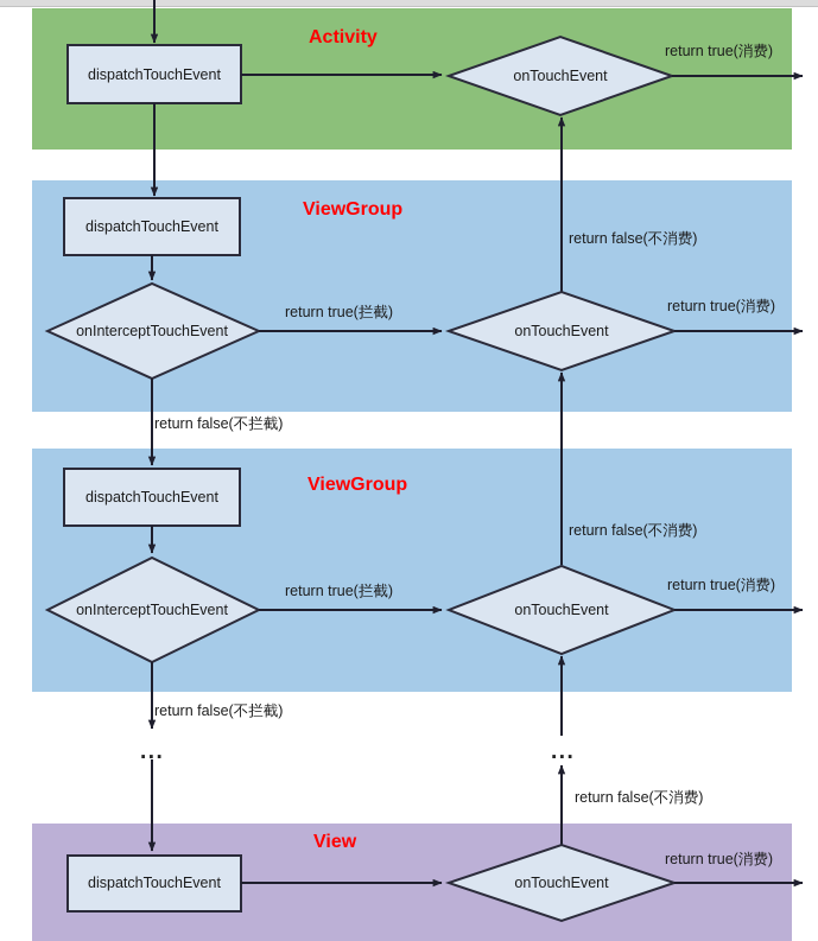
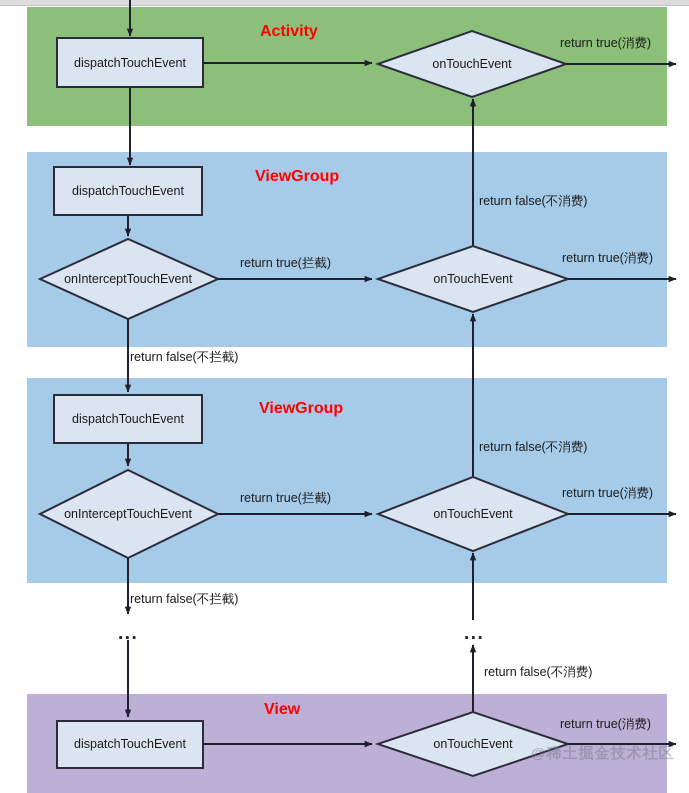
  dispatchTouchEvent
  onTouchEvent
  dispatchTouchEvent
  onInterceptTouchEvent
  onTouchEvent
  dispatchTouchEvent
  onInterceptTouchEvent
  onTouchEvent
  dispatchTouchEvent
  onTouchEvent
  Activity
  ViewGroup
  ViewGroup
  View
  return true(消费)
  return false(不消费)
  return true(拦截)
  return true(消费)
  return false(不拦截)
  return false(不消费)
  return true(拦截)
  return true(消费)
  return false(不拦截)
  return false(不消费)
  return true(消费)
  ...
  ...
+ @稀土掘金技术社区
